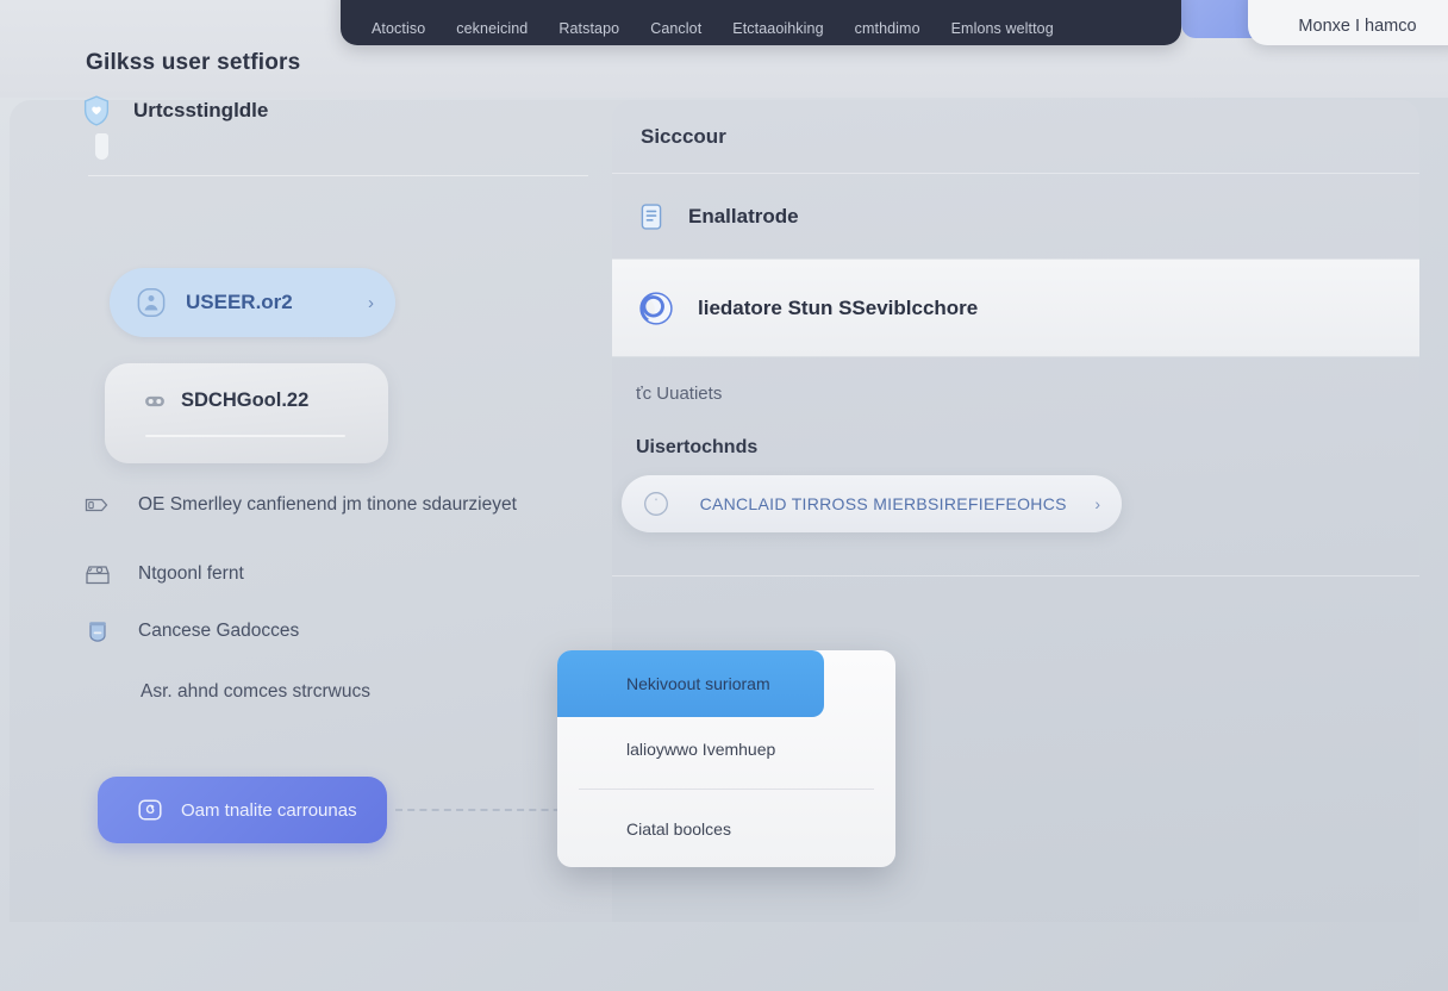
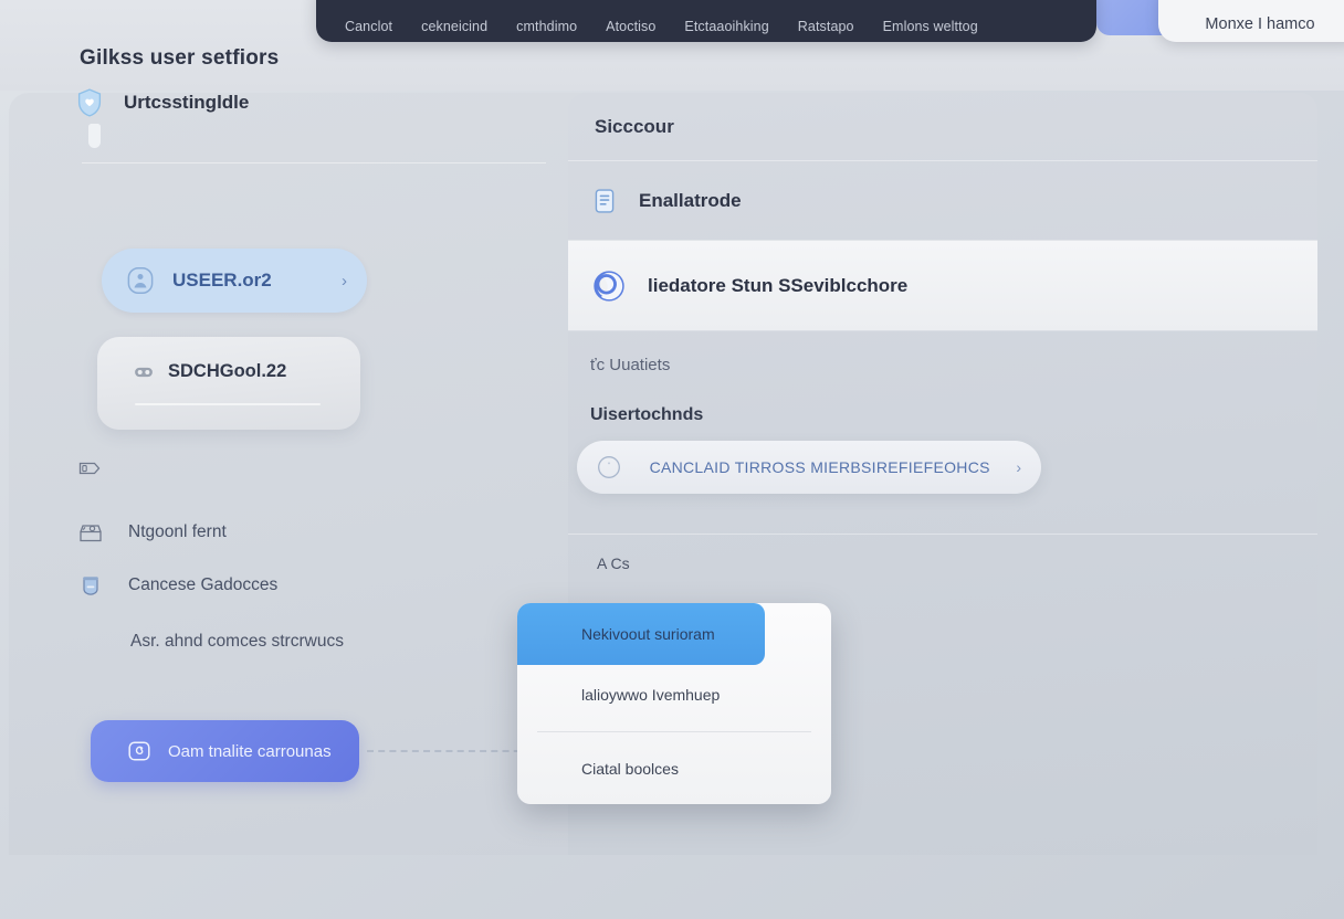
  Gilkss user setfiors
- Atoctiso
+ Canclot
  cekneicind
- Ratstapo
+ cmthdimo
- Canclot
+ Atoctiso
  Etctaaoihking
- cmthdimo
+ Ratstapo
  Emlons welttog
  Monxe I hamco
  Urtcsstingldle
  USEER.or2
  ›
  SDCHGool.22
- OE Smerlley canfienend jm tinone sdaurzieyet
  Ntgoonl fernt
  Cancese Gadocces
  Asr. ahnd comces strcrwucs
  Oam tnalite carrounas
  Sicccour
  Enallatrode
  liedatore Stun SSeviblcchore
  ťc Uuatiets
  Uisertochnds
  CANCLAID TIRROSS MIERBSIREFIEFEOHCS
  ›
+ A Cs
  Nekivoout surioram
  lalioywwo Ivemhuep
  Ciatal boolces
